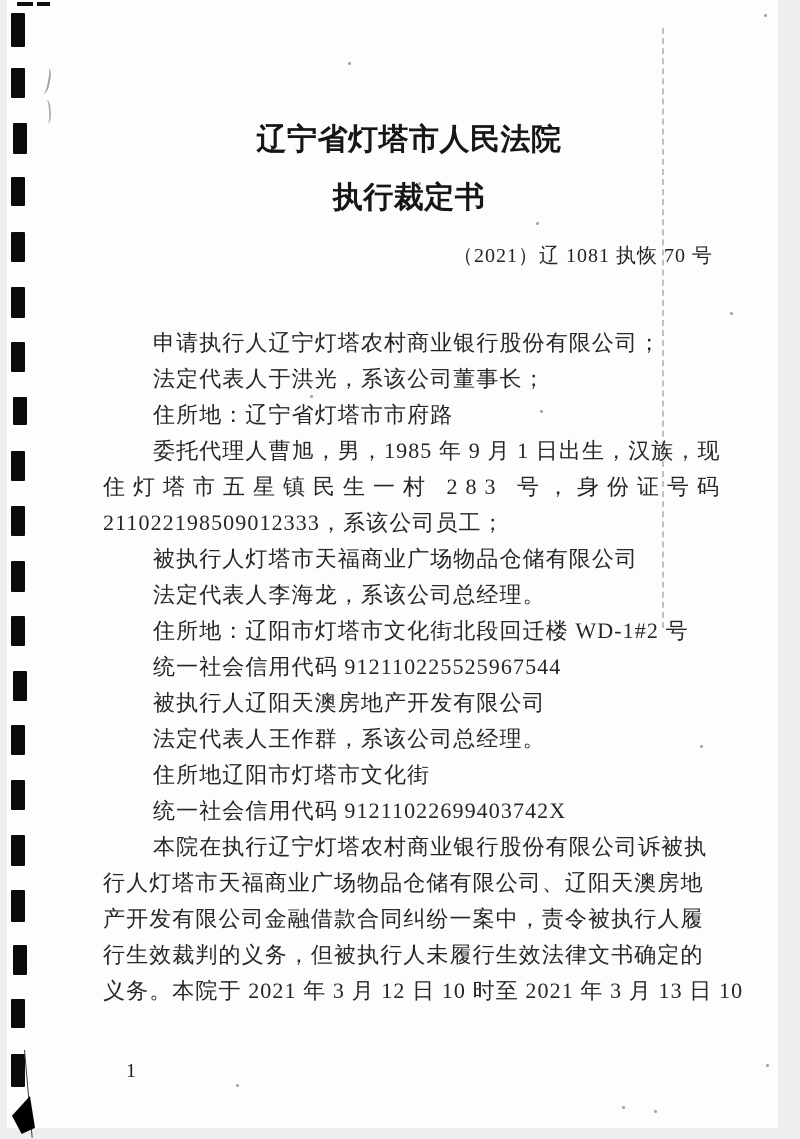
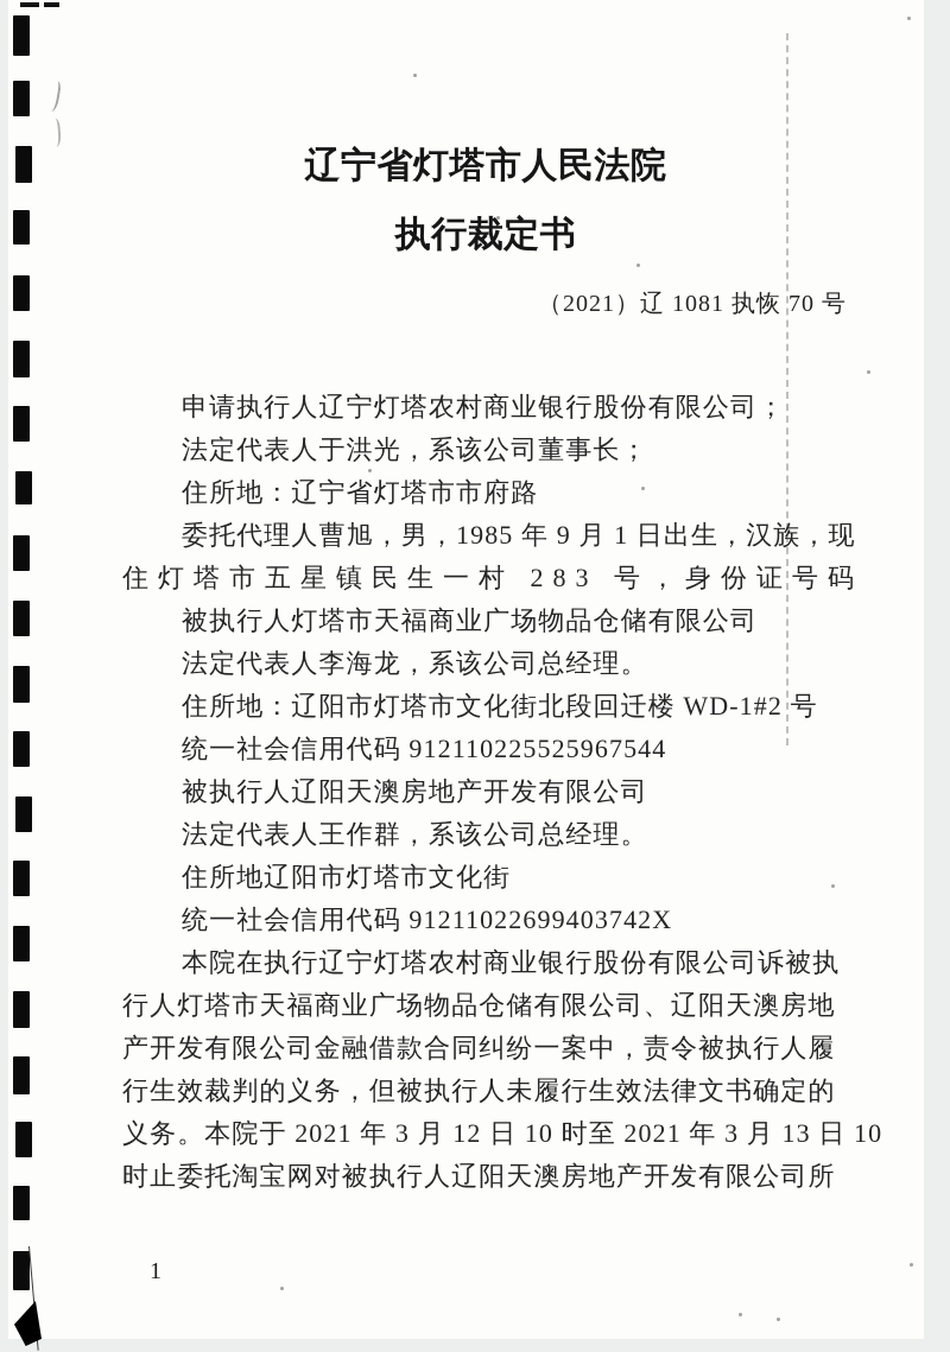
  辽宁省灯塔市人民法院
  执行裁定书
  （2021）辽 1081 执恢 70 号
  申请执行人辽宁灯塔农村商业银行股份有限公司；
  法定代表人于洪光，系该公司董事长；
  住所地：辽宁省灯塔市市府路
  委托代理人曹旭，男，1985 年 9 月 1 日出生，汉族，现
  住灯塔市五星镇民生一村 283 号，身份证号码
- 211022198509012333，系该公司员工；
  被执行人灯塔市天福商业广场物品仓储有限公司
  法定代表人李海龙，系该公司总经理。
  住所地：辽阳市灯塔市文化街北段回迁楼 WD-1#2 号
  统一社会信用代码 912110225525967544
  被执行人辽阳天澳房地产开发有限公司
  法定代表人王作群，系该公司总经理。
  住所地辽阳市灯塔市文化街
  统一社会信用代码 91211022699403742X
  本院在执行辽宁灯塔农村商业银行股份有限公司诉被执
  行人灯塔市天福商业广场物品仓储有限公司、辽阳天澳房地
  产开发有限公司金融借款合同纠纷一案中，责令被执行人履
  行生效裁判的义务，但被执行人未履行生效法律文书确定的
  义务。本院于 2021 年 3 月 12 日 10 时至 2021 年 3 月 13 日 10
+ 时止委托淘宝网对被执行人辽阳天澳房地产开发有限公司所
  1
